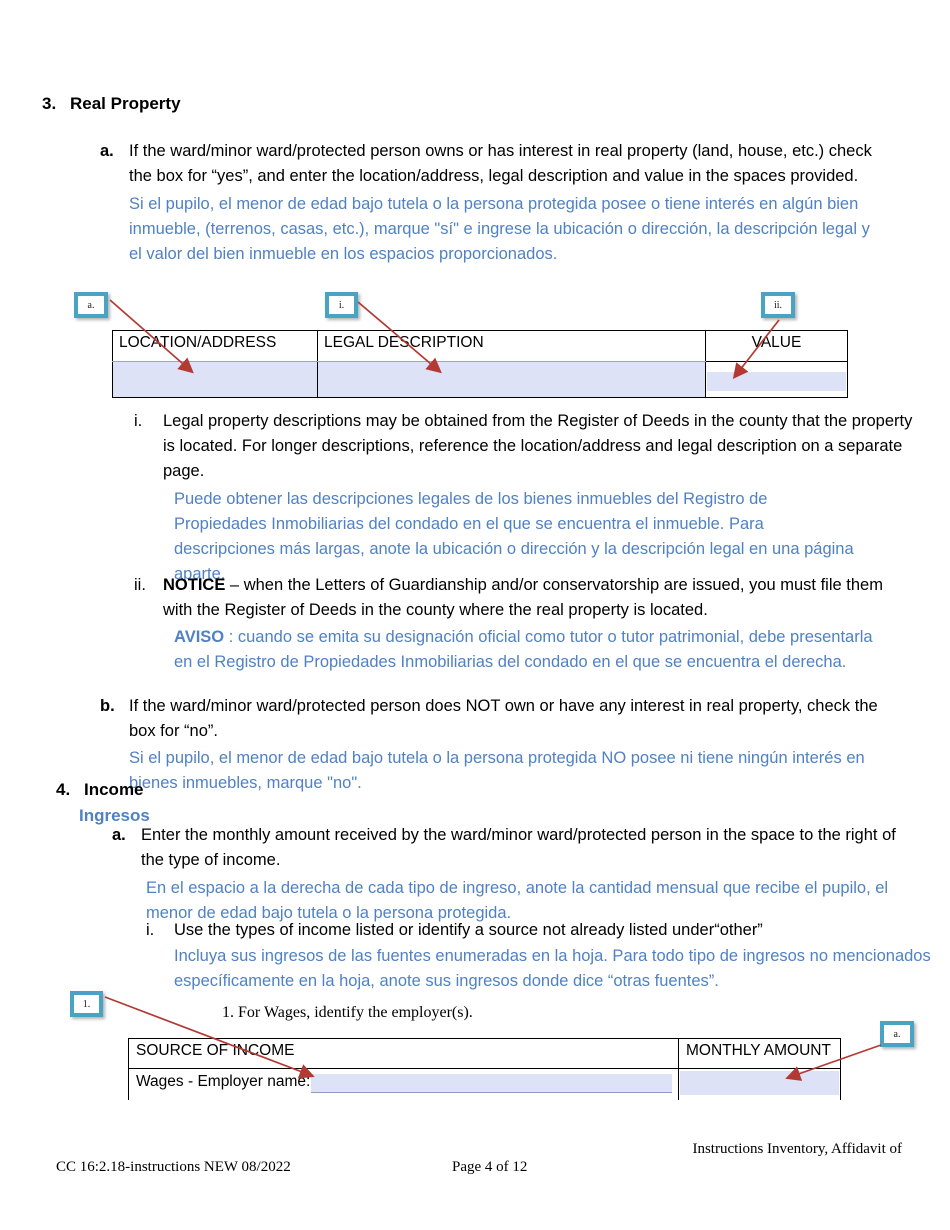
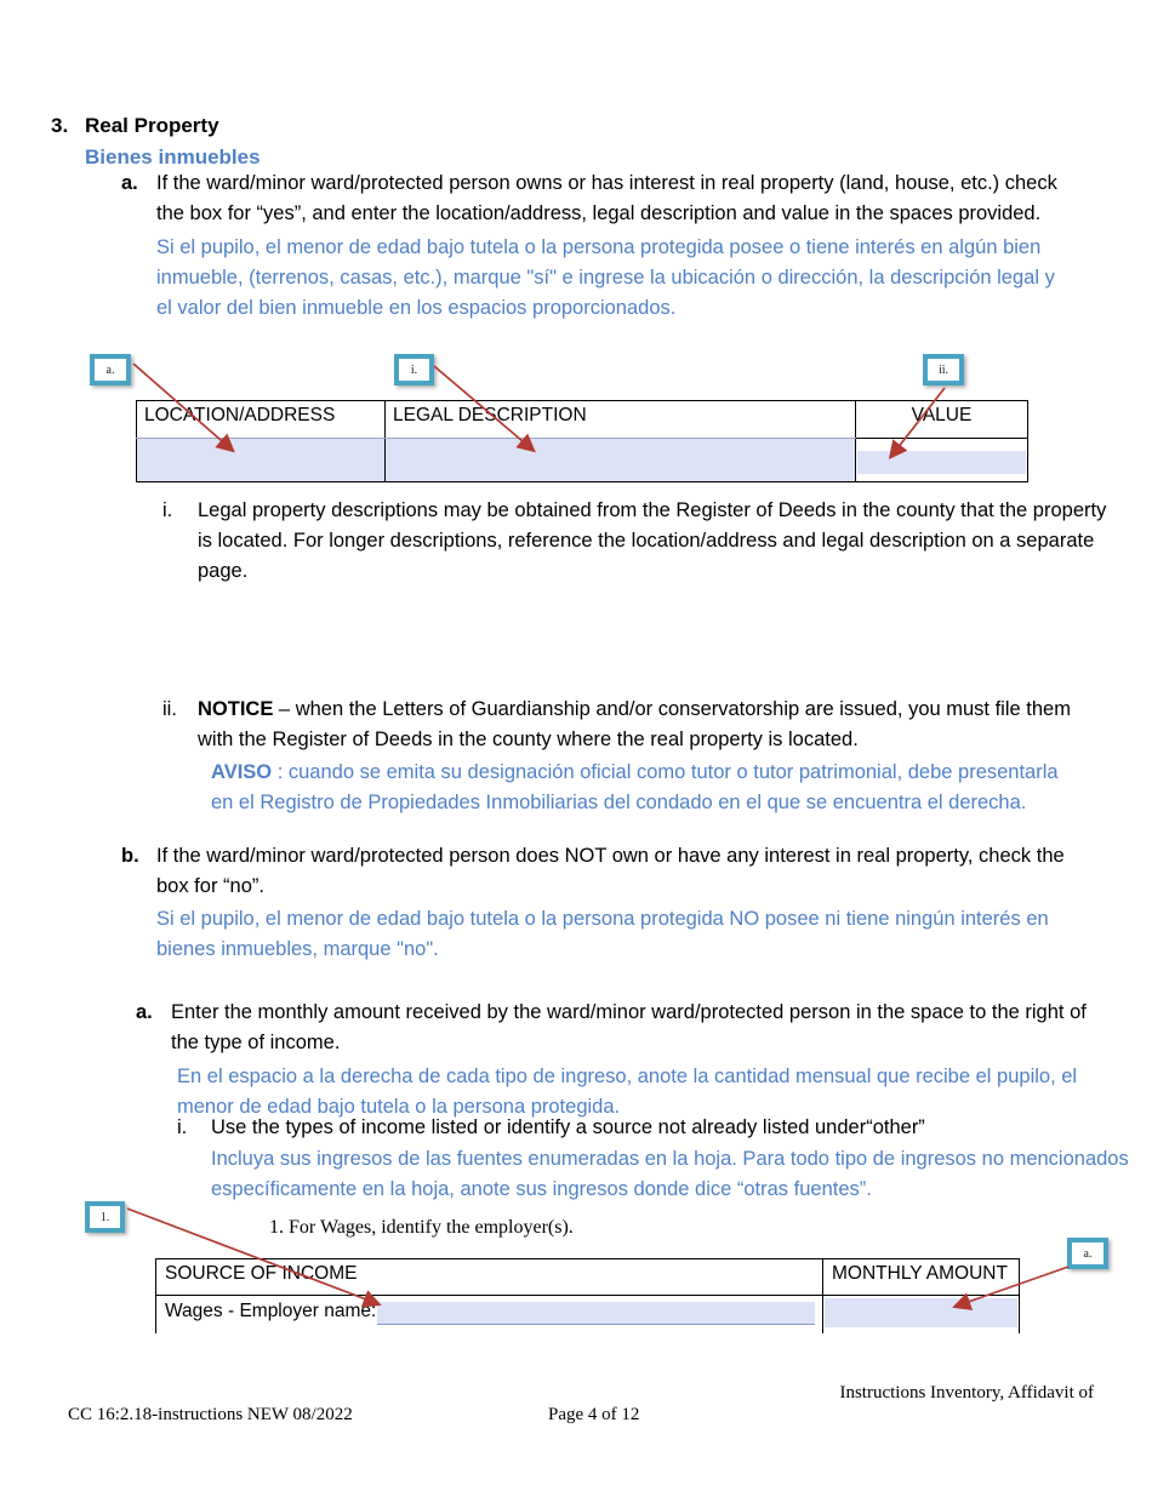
  3.
  Real Property
+ Bienes inmuebles
  a.
  If the ward/minor ward/protected person owns or has interest in real property (land, house, etc.) check the box for “yes”, and enter the location/address, legal description and value in the spaces provided.
  Si el pupilo, el menor de edad bajo tutela o la persona protegida posee o tiene interés en algún bien inmueble, (terrenos, casas, etc.), marque "sí" e ingrese la ubicación o dirección, la descripción legal y el valor del bien inmueble en los espacios proporcionados.
  LOCATION/ADDRESS	LEGAL DECRIPTION	VALUE
  i.
  Legal property descriptions may be obtained from the Register of Deeds in the county that the property is located. For longer descriptions, reference the location/address and legal description on a separate page.
- Puede obtener las descripciones legales de los bienes inmuebles del Registro de Propiedades Inmobiliarias del condado en el que se encuentra el inmueble. Para descripciones más largas, anote la ubicación o dirección y la descripción legal en una página aparte.
  ii.
  NOTICE – when the Letters of Guardianship and/or conservatorship are issued, you must file them with the Register of Deeds in the county where the real property is located.
  AVISO : cuando se emita su designación oficial como tutor o tutor patrimonial, debe presentarla en el Registro de Propiedades Inmobiliarias del condado en el que se encuentra el derecha.
  b.
  If the ward/minor ward/protected person does NOT own or have any interest in real property, check the box for “no”.
  Si el pupilo, el menor de edad bajo tutela o la persona protegida NO posee ni tiene ningún interés en bienes inmuebles, marque "no".
- 4.
- Income
- Ingresos
  a.
  Enter the monthly amount received by the ward/minor ward/protected person in the space to the right of the type of income.
  En el espacio a la derecha de cada tipo de ingreso, anote la cantidad mensual que recibe el pupilo, el menor de edad bajo tutela o la persona protegida.
  i.
  Use the types of income listed or identify a source not already listed under“other”
  Incluya sus ingresos de las fuentes enumeradas en la hoja. Para todo tipo de ingresos no mencionados específicamente en la hoja, anote sus ingresos donde dice “otras fuentes”.
  1. For Wages, identify the employer(s).
  SOURCE OF INCOME	MONTHLY AMOUNT
  Wages - Employer name:
  a.
  i.
  ii.
  1.
  a.
  CC 16:2.18-instructions NEW 08/2022
  Page 4 of 12
  Instructions Inventory, Affidavit of
